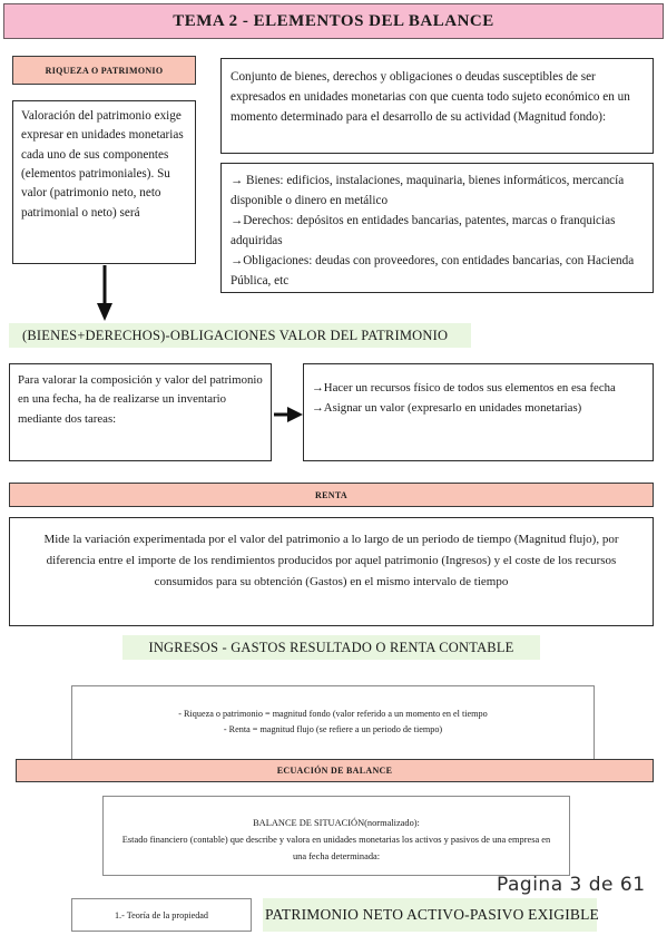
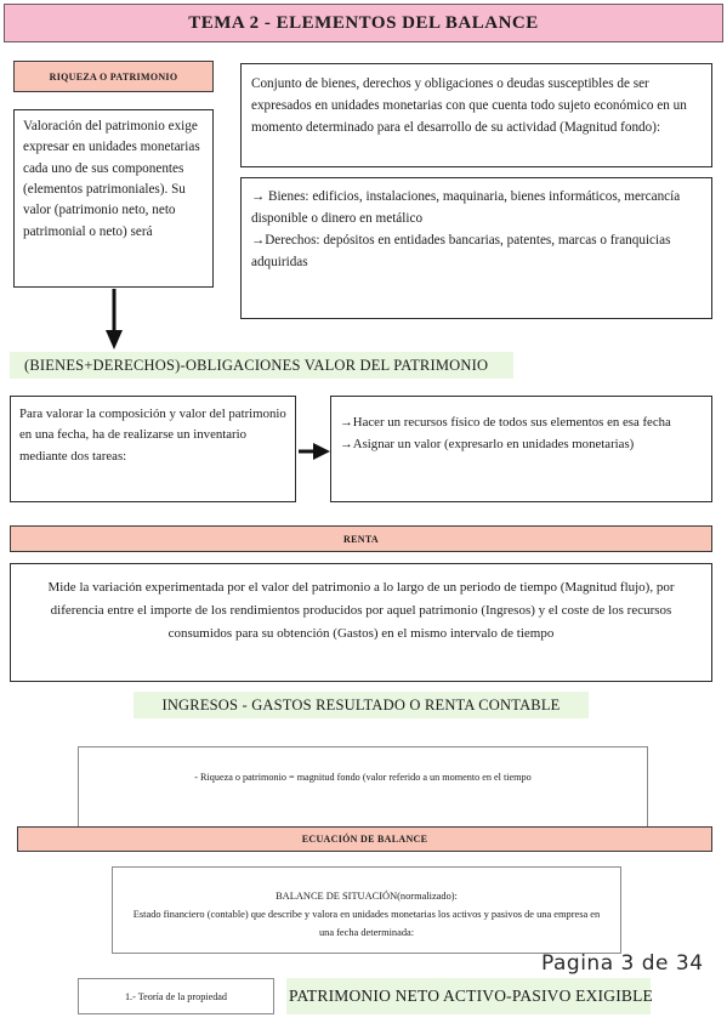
  TEMA 2 - ELEMENTOS DEL BALANCE
  RIQUEZA O PATRIMONIO
  Valoración del patrimonio exige expresar en unidades monetarias cada uno de sus componentes (elementos patrimoniales). Su valor (patrimonio neto, neto patrimonial o neto) será
  Conjunto de bienes, derechos y obligaciones o deudas susceptibles de ser expresados en unidades monetarias con que cuenta todo sujeto económico en un momento determinado para el desarrollo de su actividad (Magnitud fondo):
  → Bienes: edificios, instalaciones, maquinaria, bienes informáticos, mercancía disponible o dinero en metálico
  →Derechos: depósitos en entidades bancarias, patentes, marcas o franquicias adquiridas
- →Obligaciones: deudas con proveedores, con entidades bancarias, con Hacienda Pública, etc
  (BIENES+DERECHOS)-OBLIGACIONES VALOR DEL PATRIMONIO
  Para valorar la composición y valor del patrimonio en una fecha, ha de realizarse un inventario mediante dos tareas:
  →Hacer un recursos físico de todos sus elementos en esa fecha
  →Asignar un valor (expresarlo en unidades monetarias)
  RENTA
  Mide la variación experimentada por el valor del patrimonio a lo largo de un periodo de tiempo (Magnitud flujo), por diferencia entre el importe de los rendimientos producidos por aquel patrimonio (Ingresos) y el coste de los recursos consumidos para su obtención (Gastos) en el mismo intervalo de tiempo
  INGRESOS - GASTOS RESULTADO O RENTA CONTABLE
  - Riqueza o patrimonio = magnitud fondo (valor referido a un momento en el tiempo
- - Renta = magnitud flujo (se refiere a un periodo de tiempo)
  ECUACIÓN DE BALANCE
  BALANCE DE SITUACIÓN(normalizado):
  Estado financiero (contable) que describe y valora en unidades monetarias los activos y pasivos de una empresa en una fecha determinada:
- Pagina 3 de 61
+ Pagina 3 de 34
  1.- Teoría de la propiedad
  PATRIMONIO NETO ACTIVO-PASIVO EXIGIBLE
